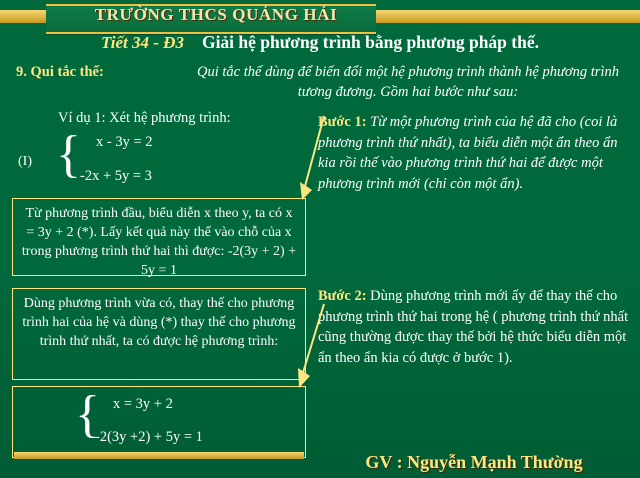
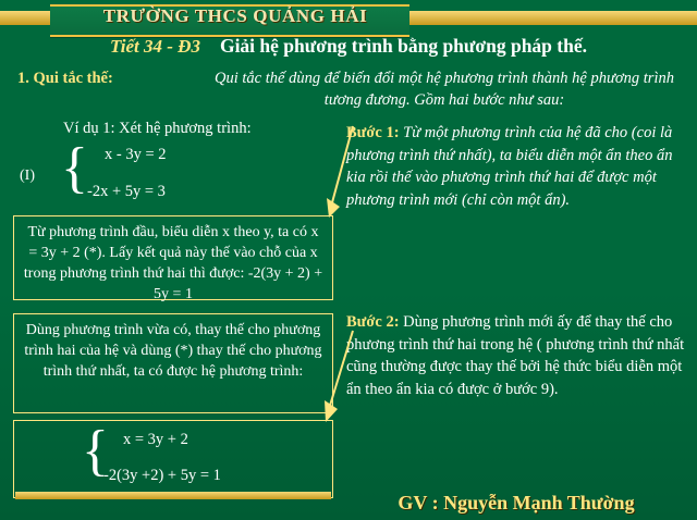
  TRƯỜNG THCS QUẢNG HẢI
  Tiết 34 - Đ3 Giải hệ phương trình bằng phương pháp thế.
- 9. Qui tắc thế:
+ 1. Qui tắc thế:
  Qui tắc thế dùng để biến đổi một hệ phương trình thành hệ phương trình tương đương. Gồm hai bước như sau:
  Ví dụ 1: Xét hệ phương trình:
  (I)
  {
  x - 3y = 2
  -2x + 5y = 3
  Từ phương trình đầu, biểu diễn x theo y, ta có x = 3y + 2 (*). Lấy kết quả này thế vào chỗ của x trong phương trình thứ hai thì được: -2(3y + 2) + 5y = 1
  Dùng phương trình vừa có, thay thế cho phương trình hai của hệ và dùng (*) thay thế cho phương trình thứ nhất, ta có được hệ phương trình:
  {
  x = 3y + 2
  -2(3y +2) + 5y = 1
  ước 1: Từ một phương trình của hệ đã cho (coi là phương trình thứ nhất), ta biểu diễn một ẩn theo ẩn kia rồi thế vào phương trình thứ hai để được một phương trình mới (chỉ còn một ẩn).
- Bước 2: Dùng phương trình mới ấy để thay thế cho phương trình thứ hai trong hệ ( phương trình thứ nhất cũng thường được thay thế bởi hệ thức biểu diễn một ẩn theo ẩn kia có được ở bước 1).
+ Bước 2: Dùng phương trình mới ấy để thay thế cho phương trình thứ hai trong hệ ( phương trình thứ nhất cũng thường được thay thế bởi hệ thức biểu diễn một ẩn theo ẩn kia có được ở bước 9).
  GV : Nguyễn Mạnh Thường
